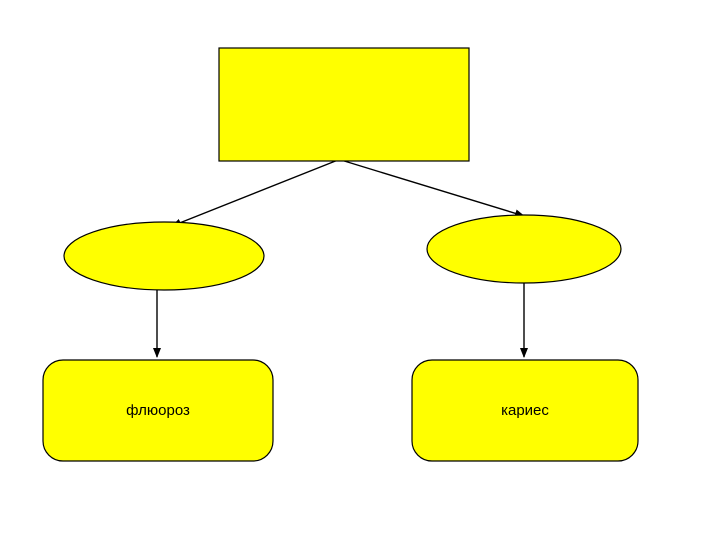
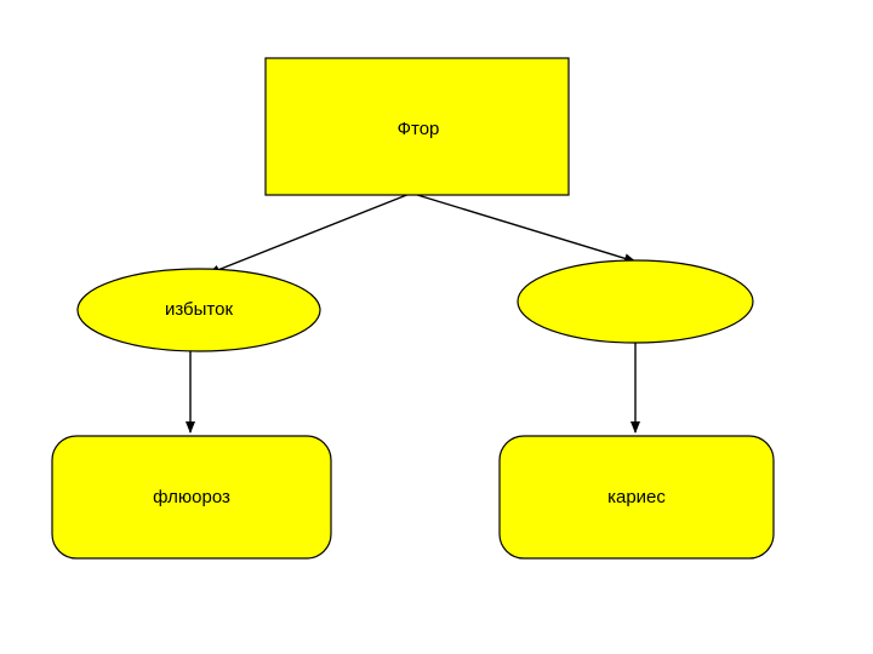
+ Фтор
+ избыток
  флюороз
  кариес
